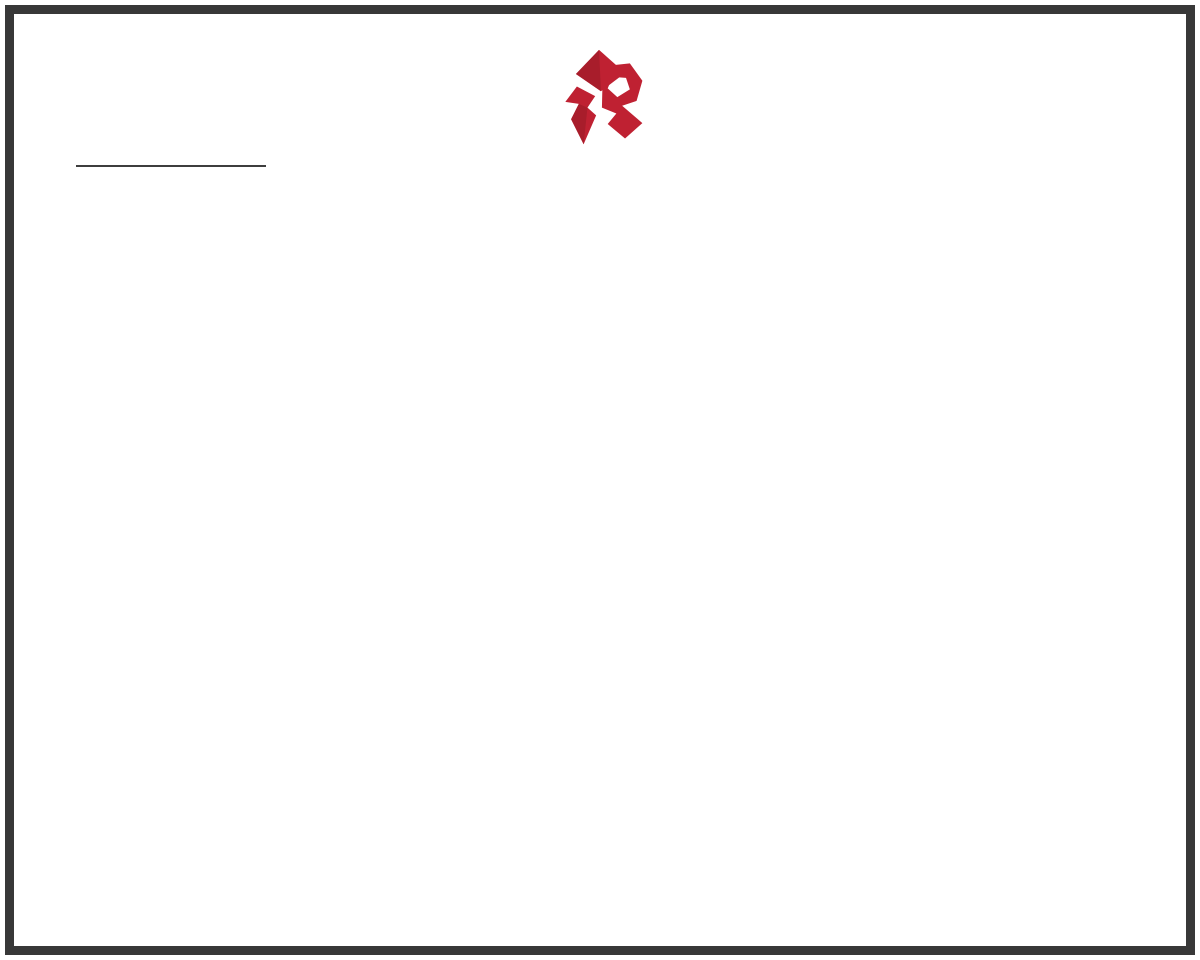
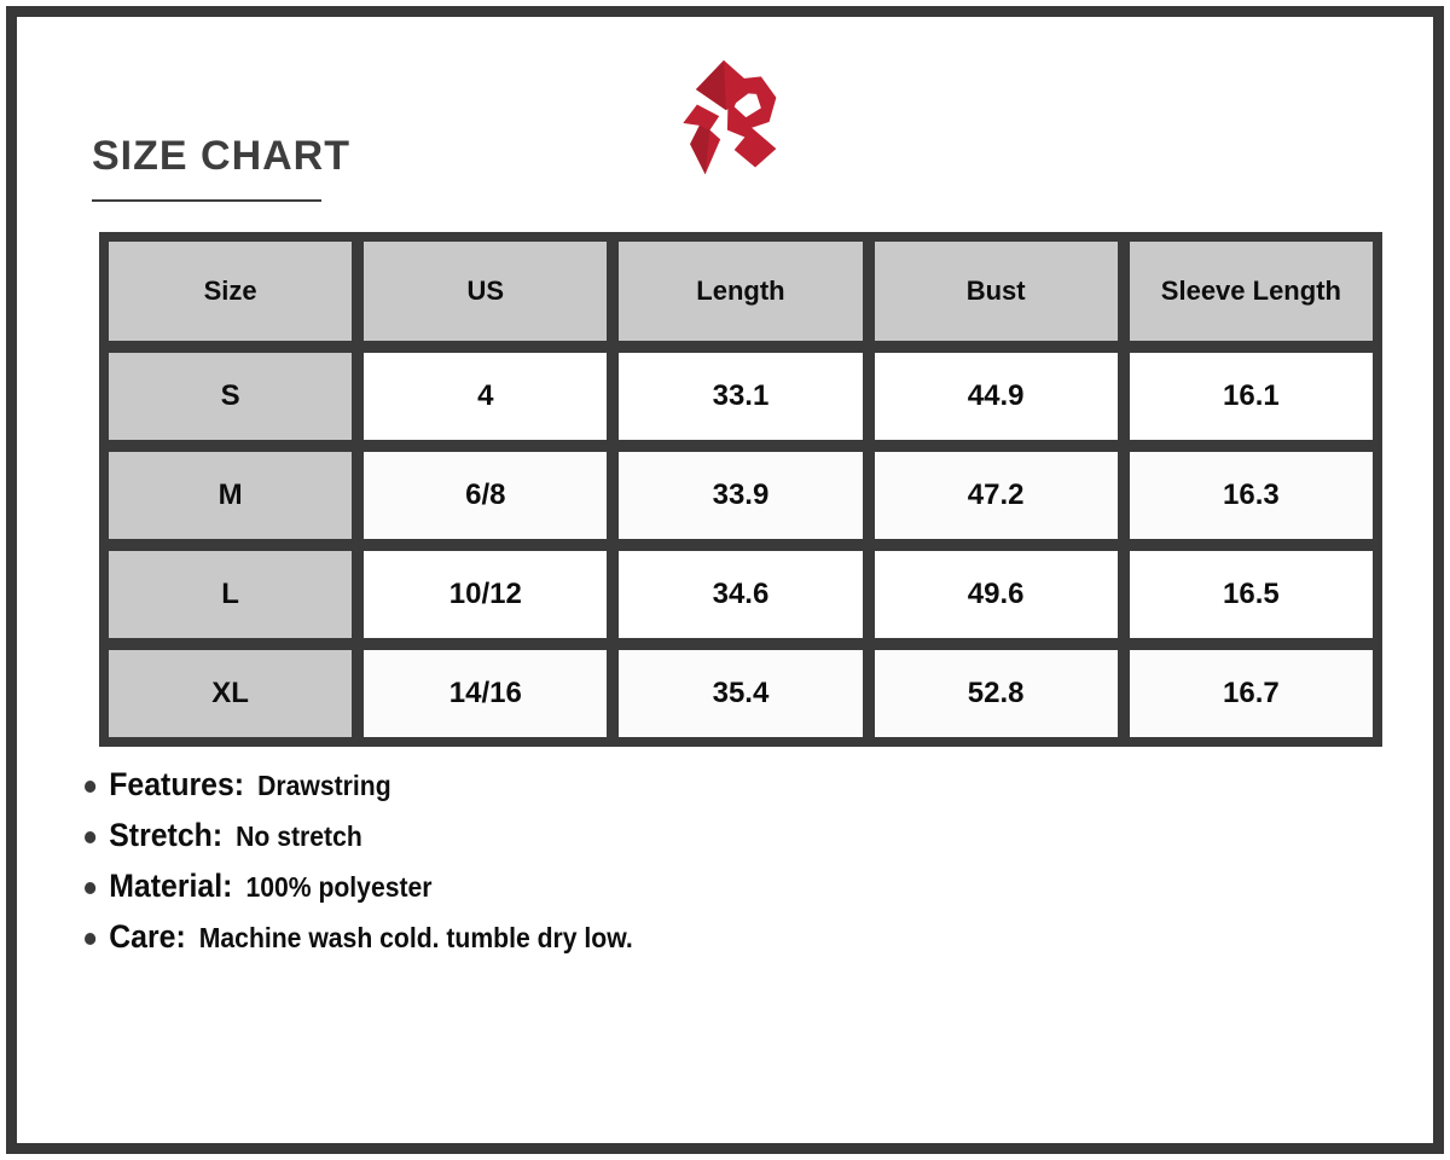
+ SIZE CHART
+ Size	US	Length	Bust	Sleeve Length
+ S	4	33.1	44.9	16.1
+ M	6/8	33.9	47.2	16.3
+ L	10/12	34.6	49.6	16.5
+ XL	14/16	35.4	52.8	16.7
+ Features:
+ Drawstring
+ Stretch:
+ No stretch
+ Material:
+ 100% polyester
+ Care:
+ Machine wash cold. tumble dry low.
